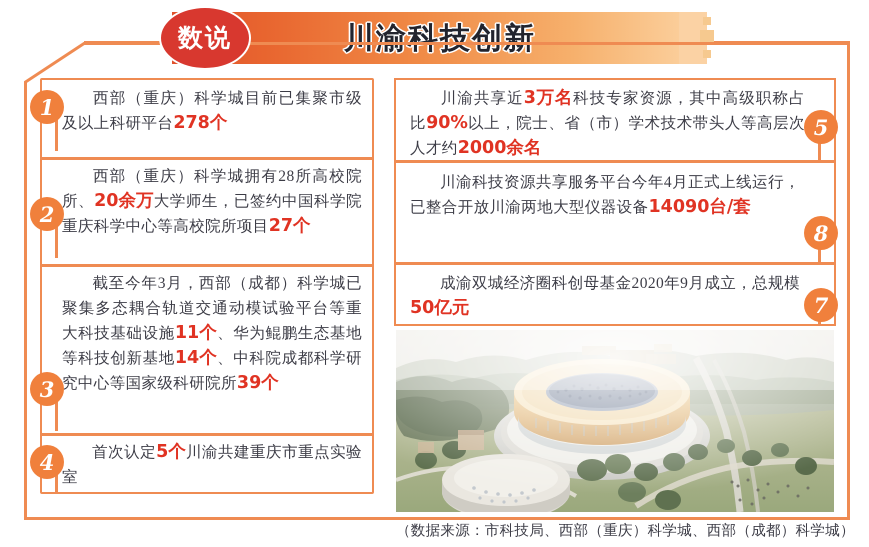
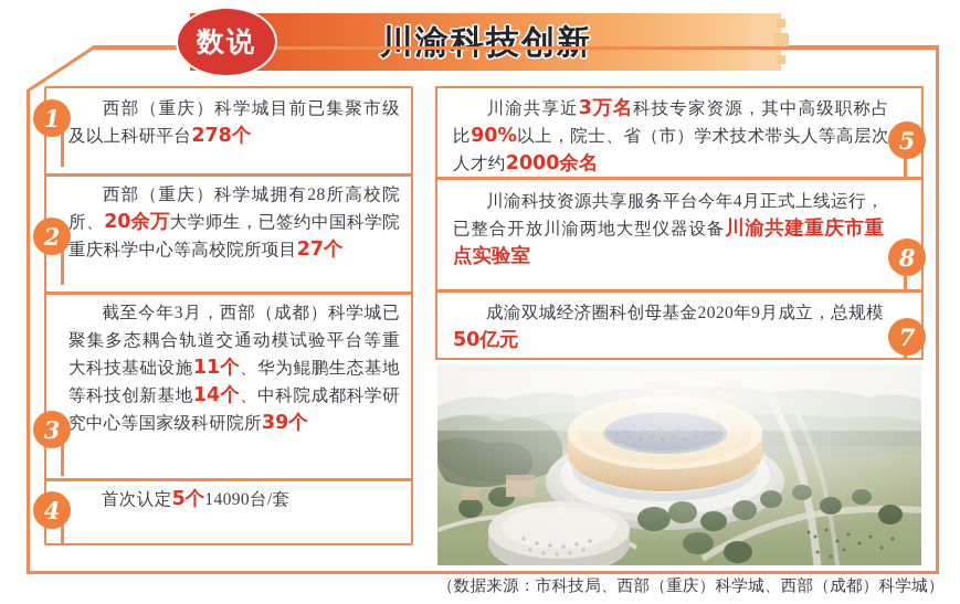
  川渝科技创新
  数说
  西部（重庆）科学城目前已集聚市级及以上科研平台278个
  1
  西部（重庆）科学城拥有28所高校院所、20余万大学师生，已签约中国科学院重庆科学中心等高校院所项目27个
  2
  截至今年3月，西部（成都）科学城已聚集多态耦合轨道交通动模试验平台等重大科技基础设施11个、华为鲲鹏生态基地等科技创新基地14个、中科院成都科学研究中心等国家级科研院所39个
  3
- 首次认定5个川渝共建重庆市重点实验室
+ 首次认定5个14090台/套
  4
  川渝共享近3万名科技专家资源，其中高级职称占比90%以上，院士、省（市）学术技术带头人等高层次人才约2000余名
  5
- 川渝科技资源共享服务平台今年4月正式上线运行，已整合开放川渝两地大型仪器设备14090台/套
+ 川渝科技资源共享服务平台今年4月正式上线运行，已整合开放川渝两地大型仪器设备川渝共建重庆市重点实验室
  8
  成渝双城经济圈科创母基金2020年9月成立，总规模50亿元
  7
  （数据来源：市科技局、西部（重庆）科学城、西部（成都）科学城）
